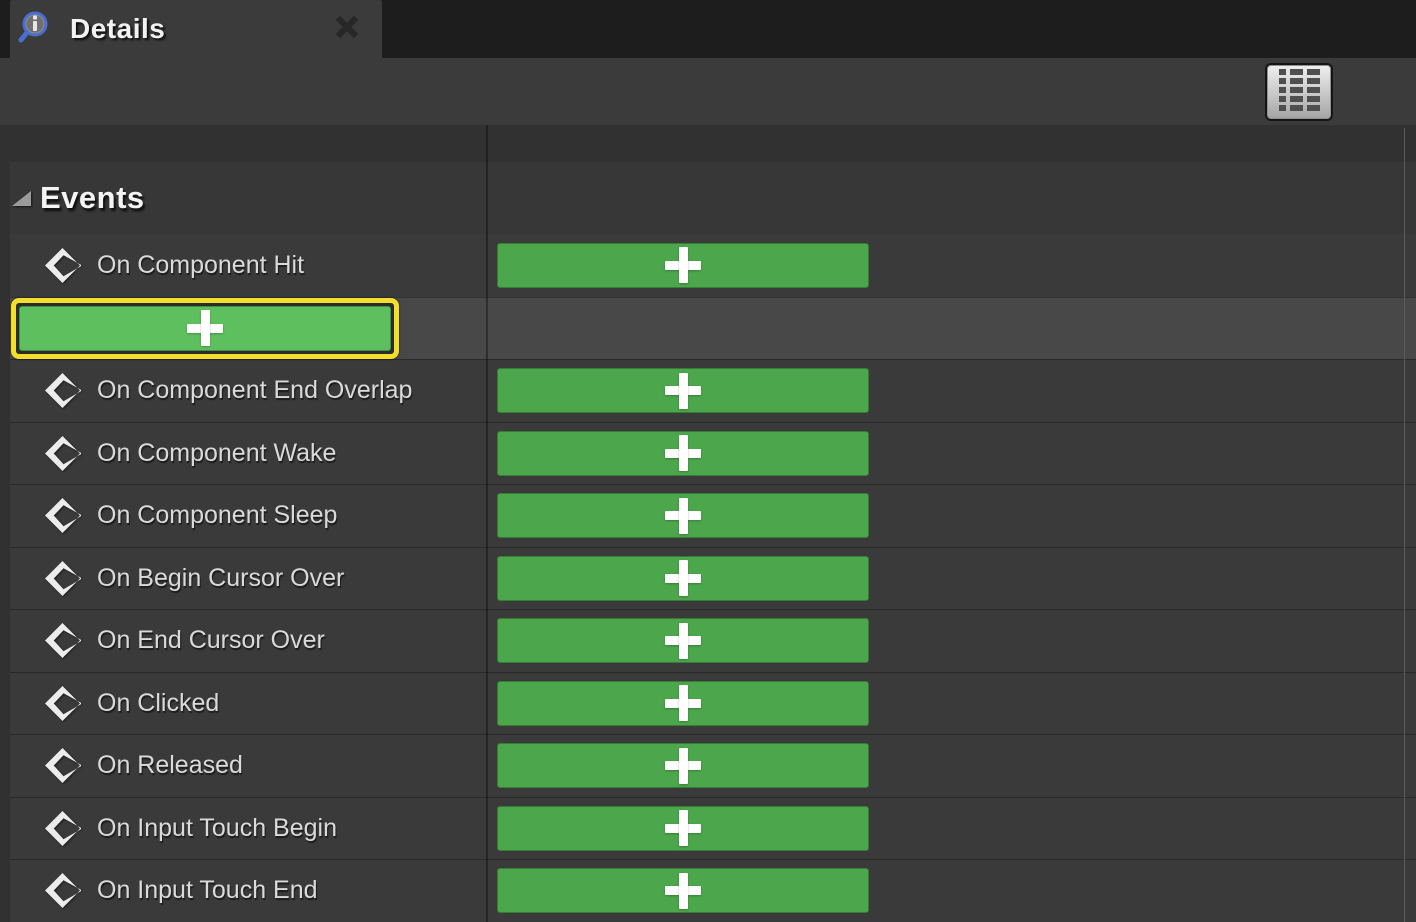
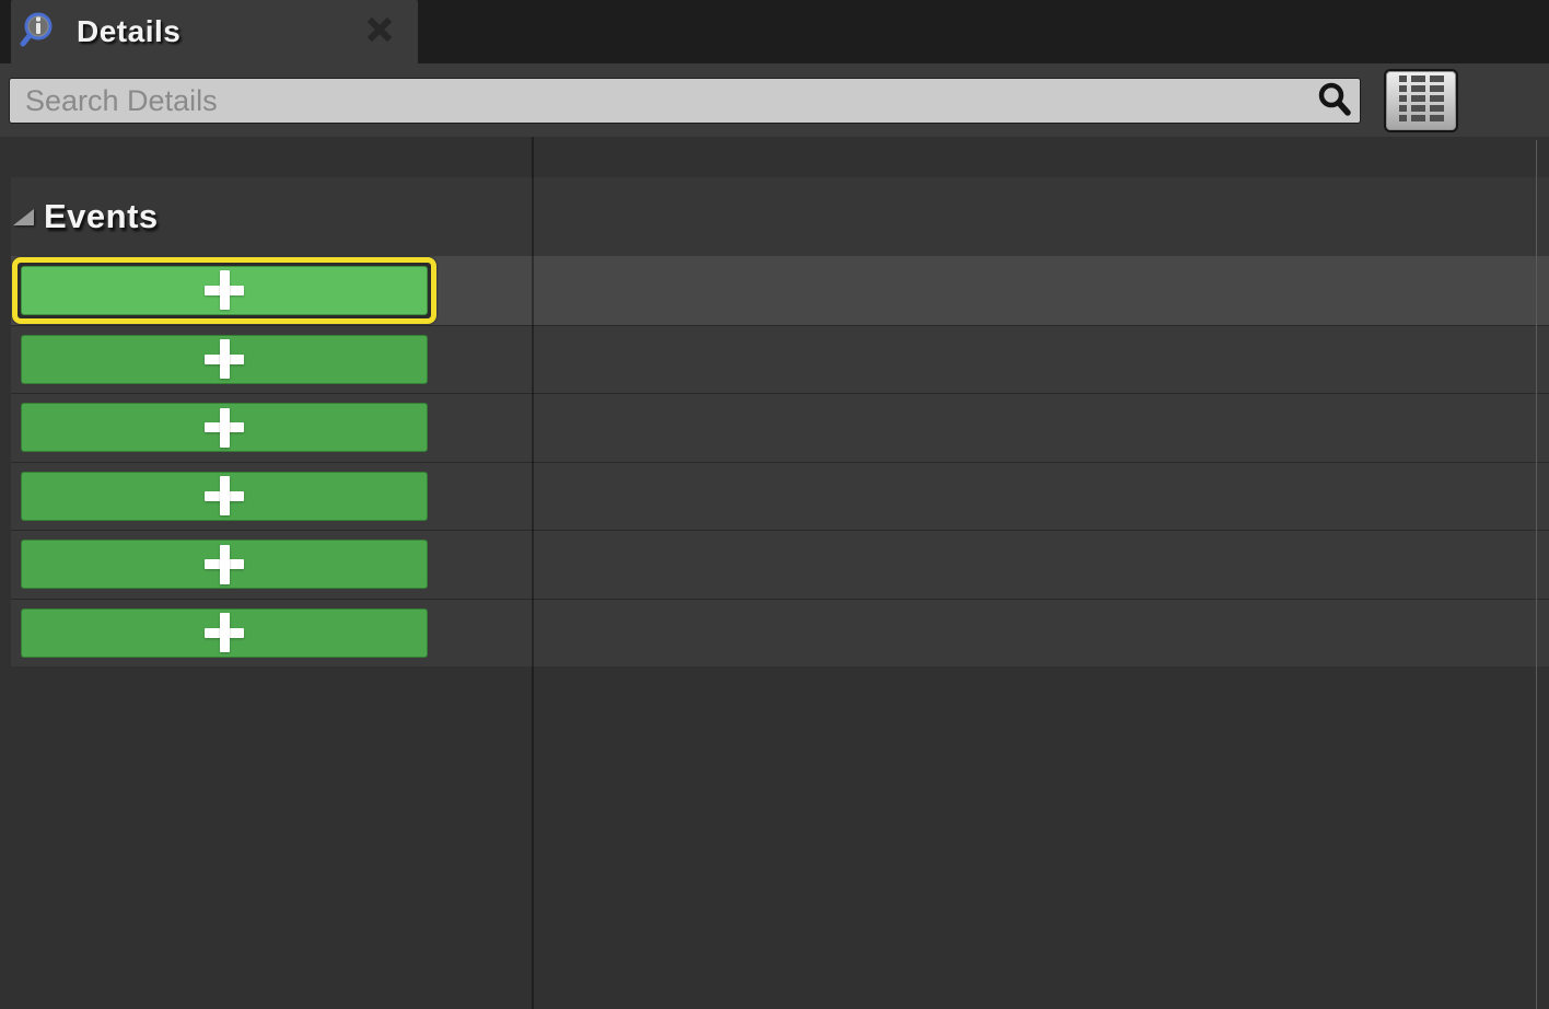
  Details
+ Search Details
  Events
- On Component Hit
- On Component End Overlap
- On Component Wake
- On Component Sleep
- On Begin Cursor Over
- On End Cursor Over
- On Clicked
- On Released
- On Input Touch Begin
- On Input Touch End
